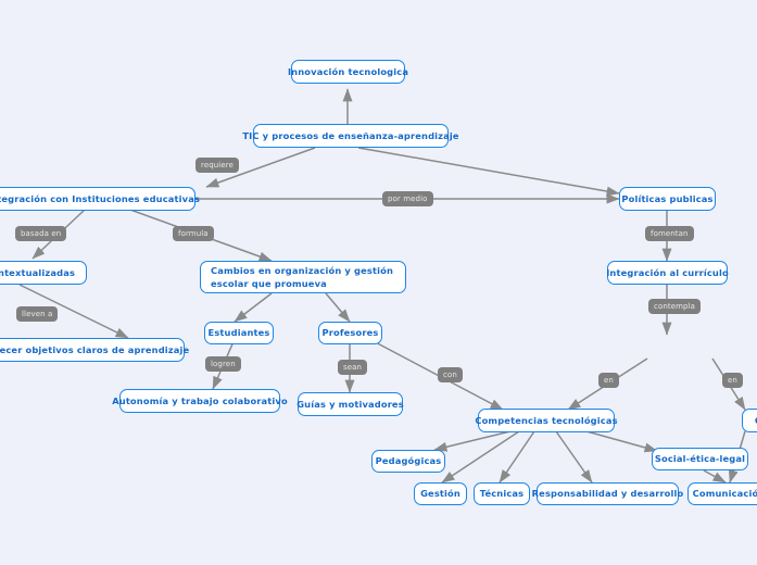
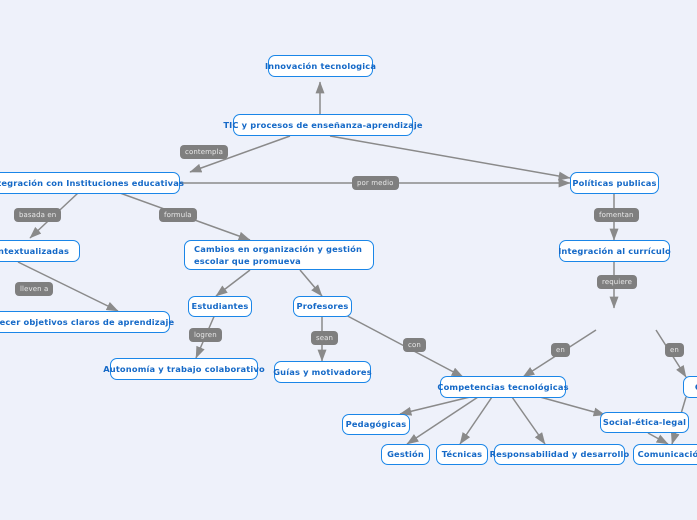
  Innovación tecnologica
  TIC y procesos de enseñanza-aprendizaje
  egración con Instituciones educativas
  Políticas publicas
  ntextualizadas
  Cambios en organización y gestión escolar que promueva
  Integración al currículo
  ecer objetivos claros de aprendizaje
  Estudiantes
  Profesores
  Autonomía y trabajo colaborativo
  Guías y motivadores
  Competencias tecnológicas
  Pedagógicas
  Social-ética-legal
  Gestión
  Técnicas
  Responsabilidad y desarrollo
  Comunicació
- requiere
+ contempla
  por medio
  basada en
  formula
  fomentan
  lleven a
- contempla
+ requiere
  logren
  sean
  con
  en
  en
